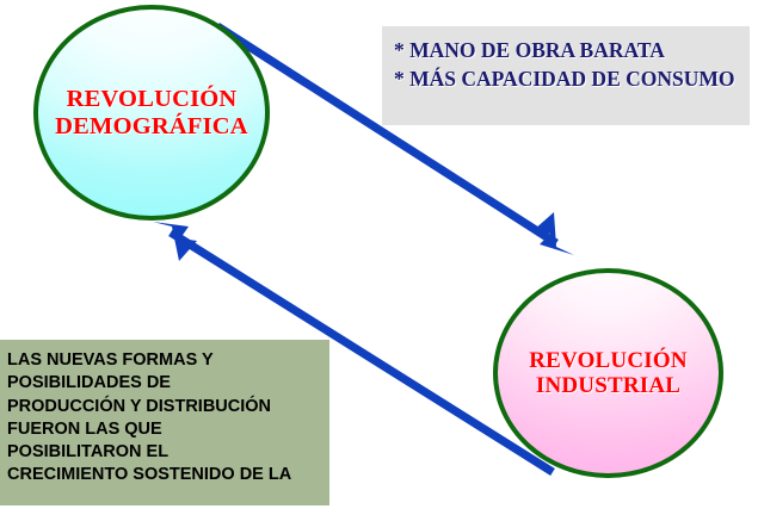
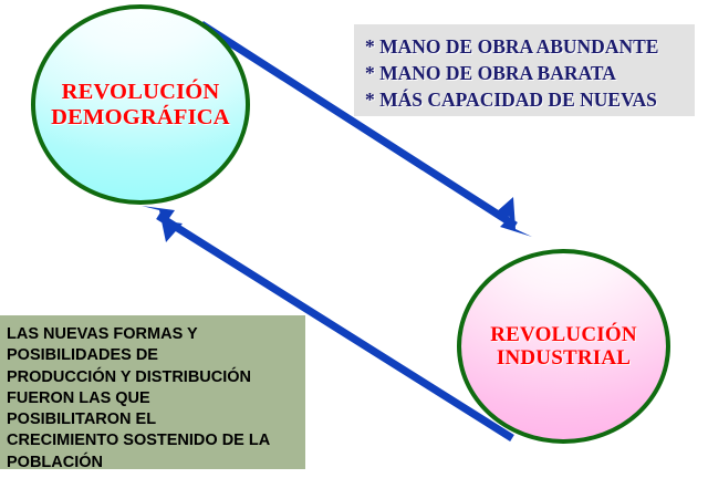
  REVOLUCIÓN
  DEMOGRÁFICA
  REVOLUCIÓN
  INDUSTRIAL
+ * MANO DE OBRA ABUNDANTE
  * MANO DE OBRA BARATA
- * MÁS CAPACIDAD DE CONSUMO
+ * MÁS CAPACIDAD DE NUEVAS
  LAS NUEVAS FORMAS Y
  POSIBILIDADES DE
  PRODUCCIÓN Y DISTRIBUCIÓN
  FUERON LAS QUE
  POSIBILITARON EL
  CRECIMIENTO SOSTENIDO DE LA
+ POBLACIÓN
